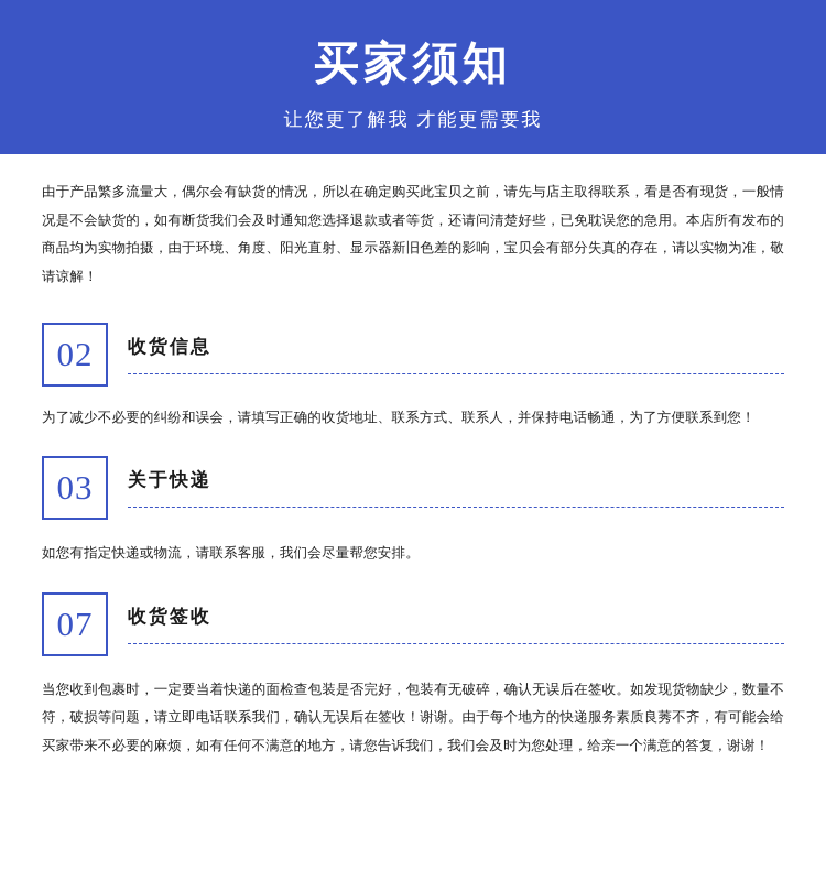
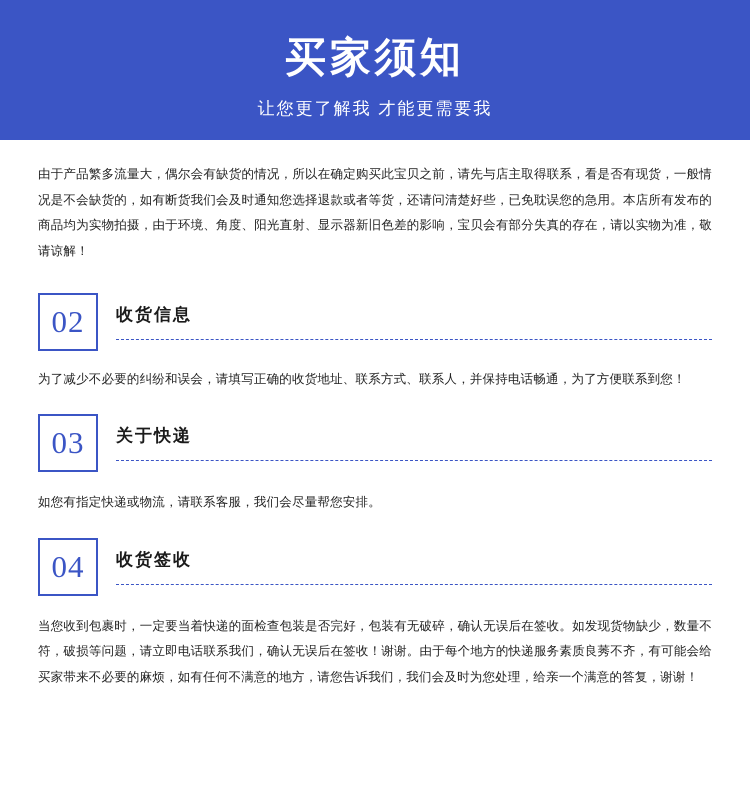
  买家须知
  让您更了解我 才能更需要我
  由于产品繁多流量大，偶尔会有缺货的情况，所以在确定购买此宝贝之前，请先与店主取得联系，看是否有现货，一般情况是不会缺货的，如有断货我们会及时通知您选择退款或者等货，还请问清楚好些，已免耽误您的急用。本店所有发布的商品均为实物拍摄，由于环境、角度、阳光直射、显示器新旧色差的影响，宝贝会有部分失真的存在，请以实物为准，敬请谅解！
  02
  收货信息
  为了减少不必要的纠纷和误会，请填写正确的收货地址、联系方式、联系人，并保持电话畅通，为了方便联系到您！
  03
  关于快递
  如您有指定快递或物流，请联系客服，我们会尽量帮您安排。
- 07
+ 04
  收货签收
  当您收到包裹时，一定要当着快递的面检查包装是否完好，包装有无破碎，确认无误后在签收。如发现货物缺少，数量不符，破损等问题，请立即电话联系我们，确认无误后在签收！谢谢。由于每个地方的快递服务素质良莠不齐，有可能会给买家带来不必要的麻烦，如有任何不满意的地方，请您告诉我们，我们会及时为您处理，给亲一个满意的答复，谢谢！
